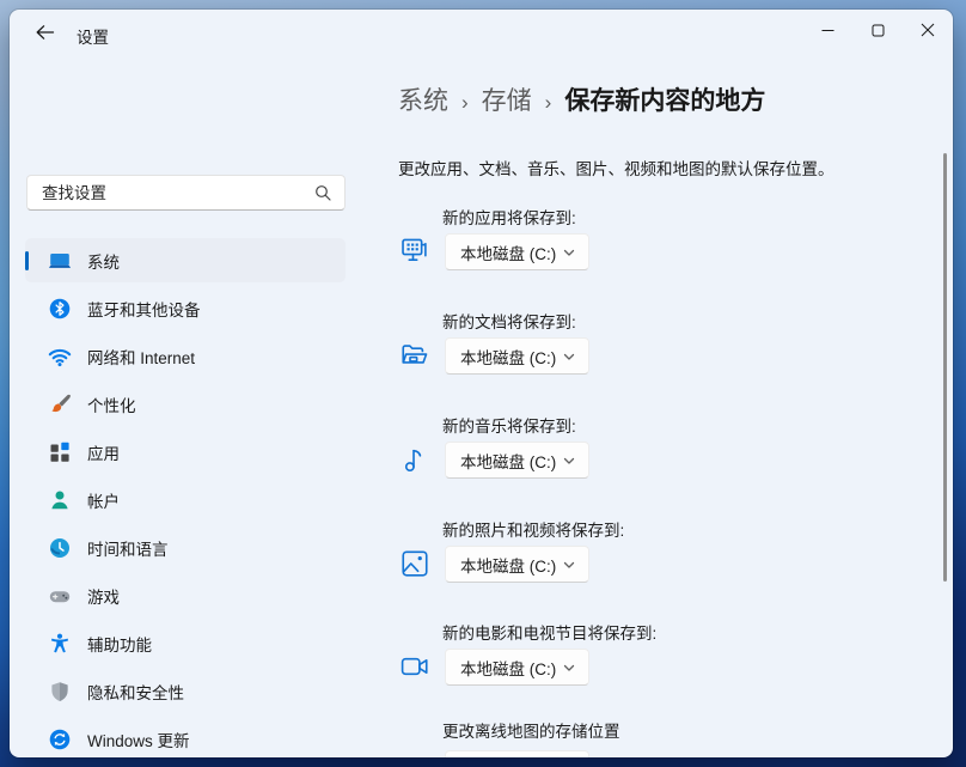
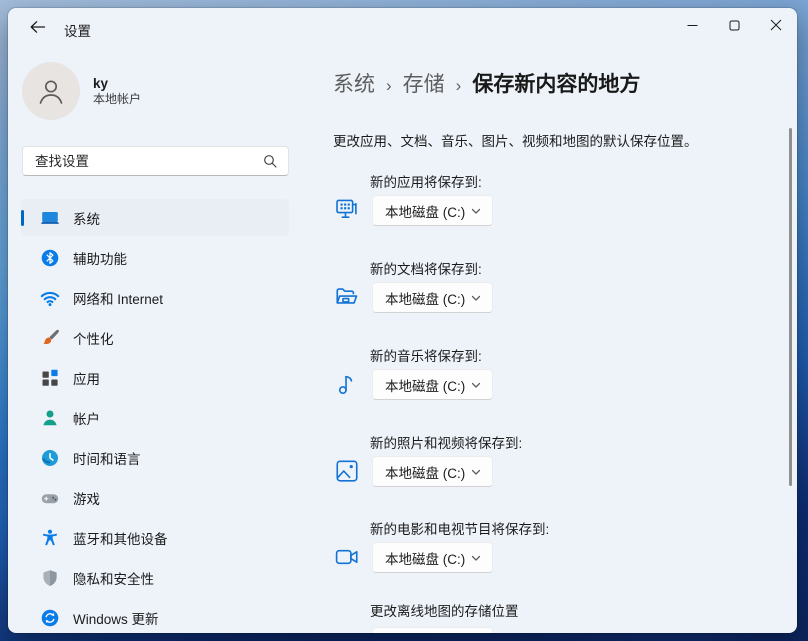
  设置
+ ky
+ 本地帐户
  查找设置
  系统
- 蓝牙和其他设备
+ 辅助功能
  网络和 Internet
  个性化
  应用
  帐户
  时间和语言
  游戏
- 辅助功能
+ 蓝牙和其他设备
  隐私和安全性
  Windows 更新
  系统
  ›
  存储
  ›
  保存新内容的地方
  更改应用、文档、音乐、图片、视频和地图的默认保存位置。
  新的应用将保存到:
  本地磁盘 (C:)
  新的文档将保存到:
  本地磁盘 (C:)
  新的音乐将保存到:
  本地磁盘 (C:)
  新的照片和视频将保存到:
  本地磁盘 (C:)
  新的电影和电视节目将保存到:
  本地磁盘 (C:)
  更改离线地图的存储位置
